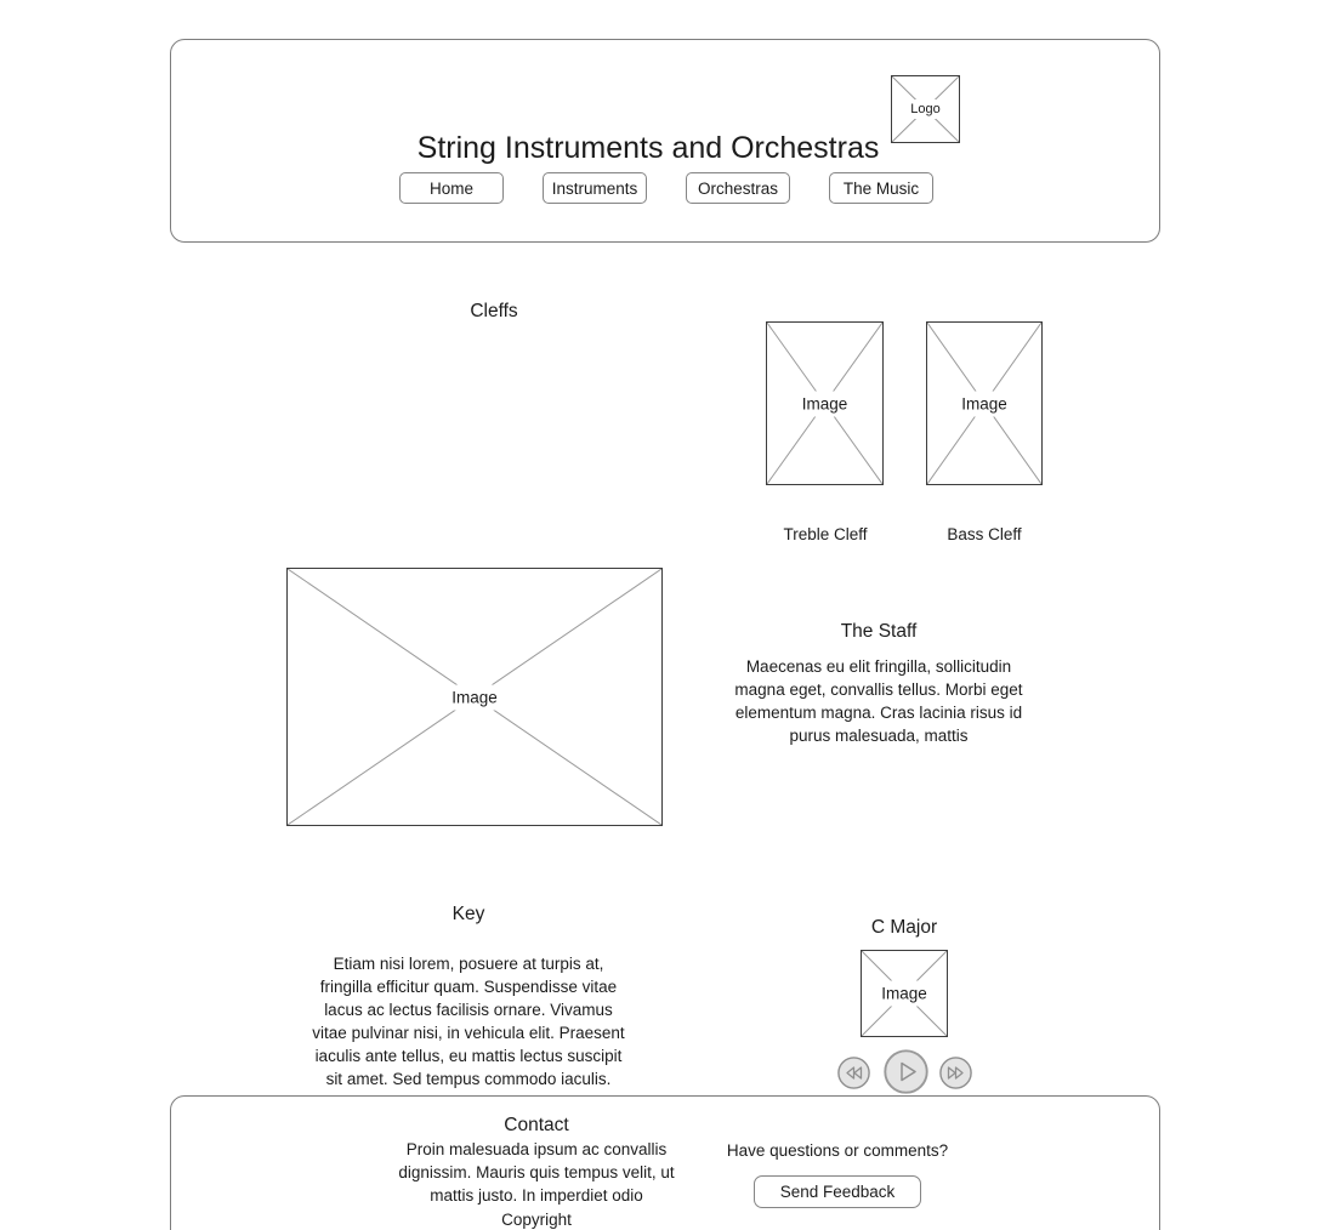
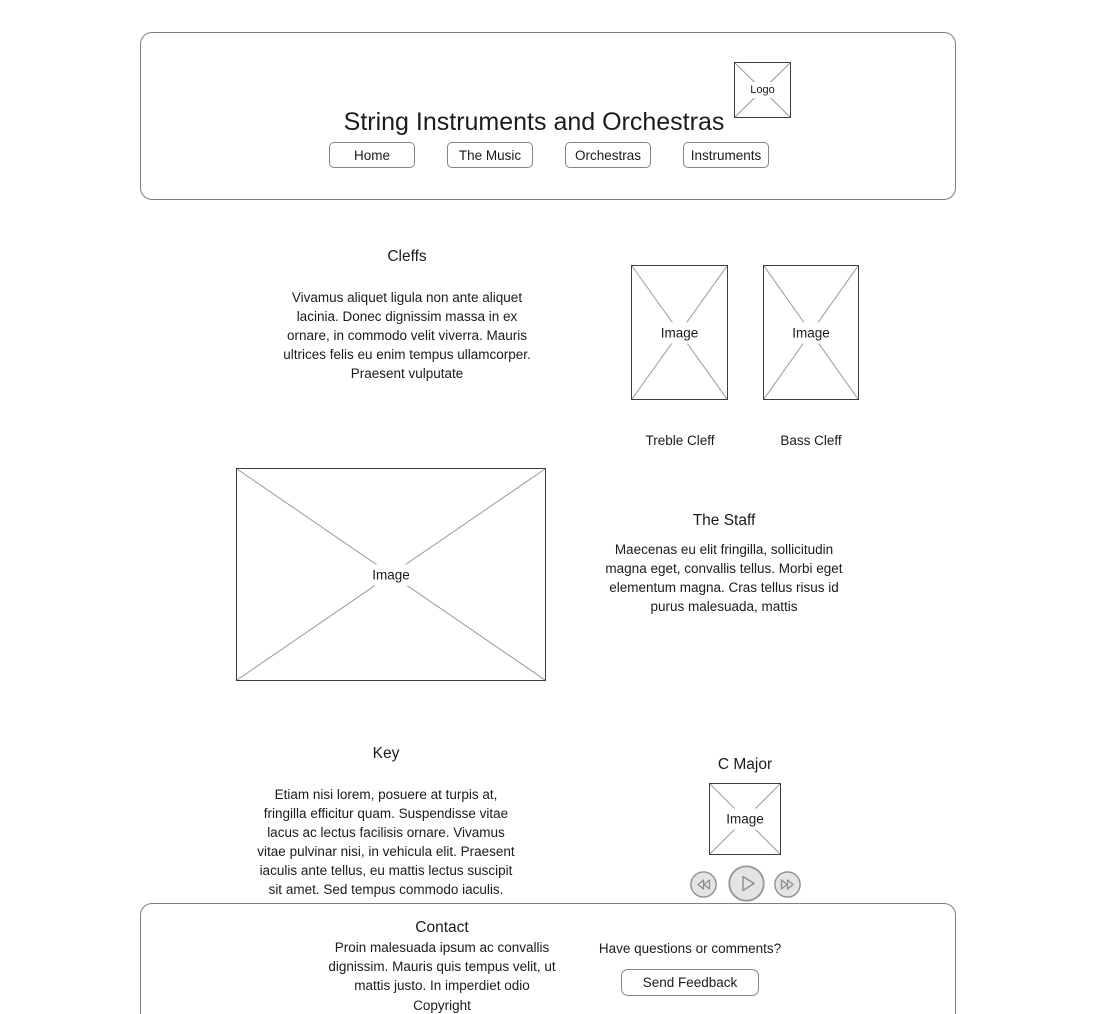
  String Instruments and Orchestras
  Logo
  Home
- Instruments
+ The Music
  Orchestras
- The Music
+ Instruments
  Cleffs
+ Vivamus aliquet ligula non ante aliquet lacinia. Donec dignissim massa in ex ornare, in commodo velit viverra. Mauris ultrices felis eu enim tempus ullamcorper. Praesent vulputate
  Image
  Image
  Treble Cleff
  Bass Cleff
  Image
  The Staff
- Maecenas eu elit fringilla, sollicitudin magna eget, convallis tellus. Morbi eget elementum magna. Cras lacinia risus id purus malesuada, mattis
+ Maecenas eu elit fringilla, sollicitudin magna eget, convallis tellus. Morbi eget elementum magna. Cras tellus risus id purus malesuada, mattis
  Key
  Etiam nisi lorem, posuere at turpis at, fringilla efficitur quam. Suspendisse vitae lacus ac lectus facilisis ornare. Vivamus vitae pulvinar nisi, in vehicula elit. Praesent iaculis ante tellus, eu mattis lectus suscipit sit amet. Sed tempus commodo iaculis.
  C Major
  Image
  Contact
  Proin malesuada ipsum ac convallis dignissim. Mauris quis tempus velit, ut mattis justo. In imperdiet odio
  Copyright
  Have questions or comments?
  Send Feedback
